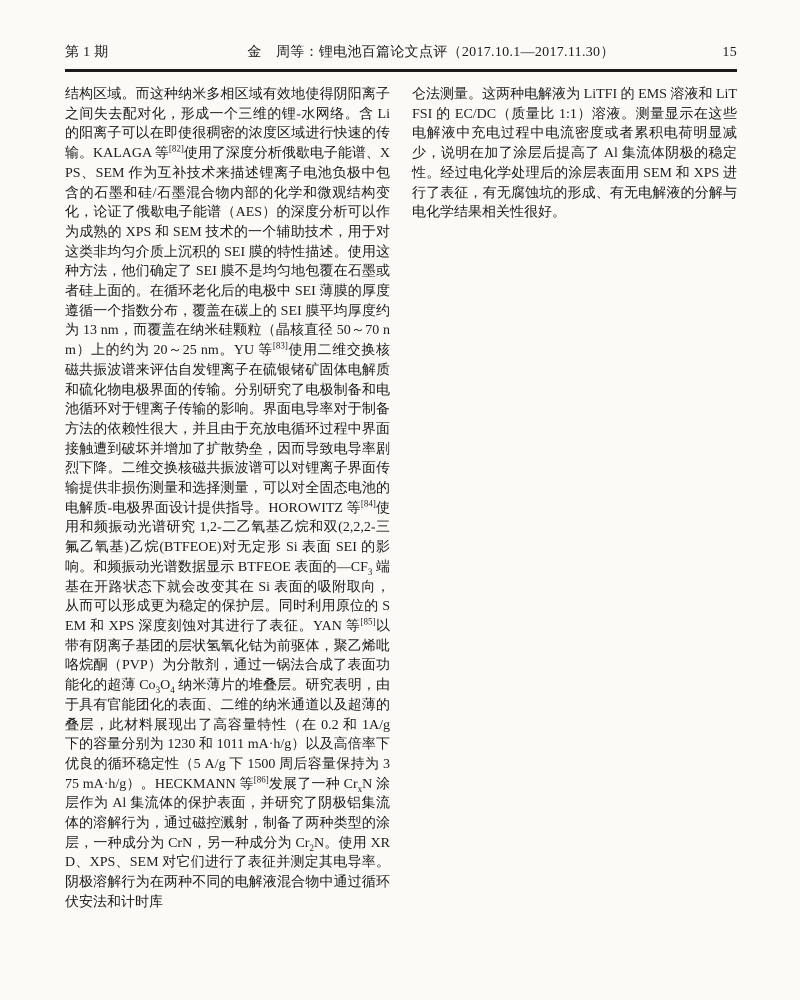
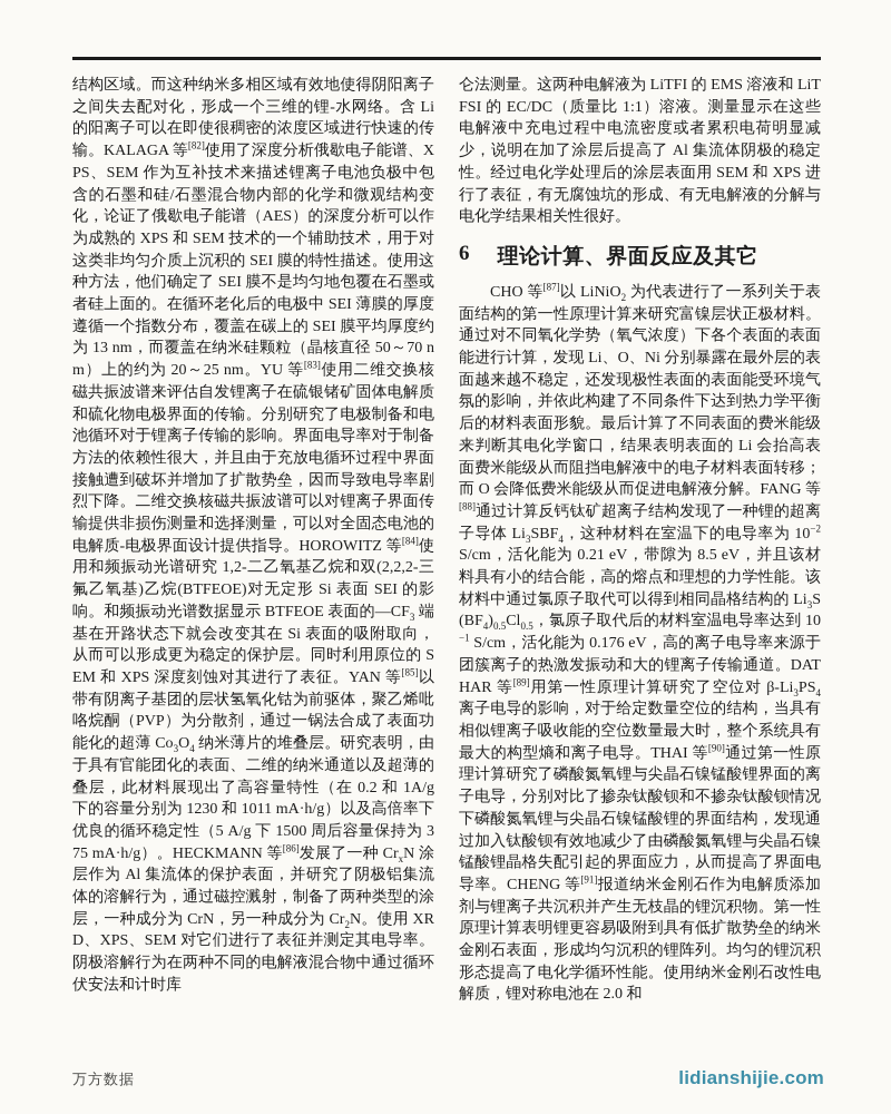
- 第 1 期
- 金 周等：锂电池百篇论文点评（2017.10.1—2017.11.30）
- 15
  结构区域。而这种纳米多相区域有效地使得阴阳离子之间失去配对化，形成一个三维的锂-水网络。含 Li 的阳离子可以在即使很稠密的浓度区域进行快速的传输。KALAGA 等[82]使用了深度分析俄歇电子能谱、XPS、SEM 作为互补技术来描述锂离子电池负极中包含的石墨和硅/石墨混合物内部的化学和微观结构变化，论证了俄歇电子能谱（AES）的深度分析可以作为成熟的 XPS 和 SEM 技术的一个辅助技术，用于对这类非均匀介质上沉积的 SEI 膜的特性描述。使用这种方法，他们确定了 SEI 膜不是均匀地包覆在石墨或者硅上面的。在循环老化后的电极中 SEI 薄膜的厚度遵循一个指数分布，覆盖在碳上的 SEI 膜平均厚度约为 13 nm，而覆盖在纳米硅颗粒（晶核直径 50～70 nm）上的约为 20～25 nm。YU 等[83]使用二维交换核磁共振波谱来评估自发锂离子在硫银锗矿固体电解质和硫化物电极界面的传输。分别研究了电极制备和电池循环对于锂离子传输的影响。界面电导率对于制备方法的依赖性很大，并且由于充放电循环过程中界面接触遭到破坏并增加了扩散势垒，因而导致电导率剧烈下降。二维交换核磁共振波谱可以对锂离子界面传输提供非损伤测量和选择测量，可以对全固态电池的电解质-电极界面设计提供指导。HOROWITZ 等[84]使用和频振动光谱研究 1,2-二乙氧基乙烷和双(2,2,2-三氟乙氧基)乙烷(BTFEOE)对无定形 Si 表面 SEI 的影响。和频振动光谱数据显示 BTFEOE 表面的—CF3 端基在开路状态下就会改变其在 Si 表面的吸附取向，从而可以形成更为稳定的保护层。同时利用原位的 SEM 和 XPS 深度刻蚀对其进行了表征。YAN 等[85]以带有阴离子基团的层状氢氧化钴为前驱体，聚乙烯吡咯烷酮（PVP）为分散剂，通过一锅法合成了表面功能化的超薄 Co3O4 纳米薄片的堆叠层。研究表明，由于具有官能团化的表面、二维的纳米通道以及超薄的叠层，此材料展现出了高容量特性（在 0.2 和 1A/g 下的容量分别为 1230 和 1011 mA·h/g）以及高倍率下优良的循环稳定性（5 A/g 下 1500 周后容量保持为 375 mA·h/g）。HECKMANN 等[86]发展了一种 CrxN 涂层作为 Al 集流体的保护表面，并研究了阴极铝集流体的溶解行为，通过磁控溅射，制备了两种类型的涂层，一种成分为 CrN，另一种成分为 Cr2N。使用 XRD、XPS、SEM 对它们进行了表征并测定其电导率。阴极溶解行为在两种不同的电解液混合物中通过循环伏安法和计时库
  仑法测量。这两种电解液为 LiTFI 的 EMS 溶液和 LiTFSI 的 EC/DC（质量比 1:1）溶液。测量显示在这些电解液中充电过程中电流密度或者累积电荷明显减少，说明在加了涂层后提高了 Al 集流体阴极的稳定性。经过电化学处理后的涂层表面用 SEM 和 XPS 进行了表征，有无腐蚀坑的形成、有无电解液的分解与电化学结果相关性很好。
+ 6
+ 理论计算、界面反应及其它
+ CHO 等[87]以 LiNiO2 为代表进行了一系列关于表面结构的第一性原理计算来研究富镍层状正极材料。通过对不同氧化学势（氧气浓度）下各个表面的表面能进行计算，发现 Li、O、Ni 分别暴露在最外层的表面越来越不稳定，还发现极性表面的表面能受环境气氛的影响，并依此构建了不同条件下达到热力学平衡后的材料表面形貌。最后计算了不同表面的费米能级来判断其电化学窗口，结果表明表面的 Li 会抬高表面费米能级从而阻挡电解液中的电子材料表面转移；而 O 会降低费米能级从而促进电解液分解。FANG 等[88]通过计算反钙钛矿超离子结构发现了一种锂的超离子导体 Li3SBF4，这种材料在室温下的电导率为 10−2 S/cm，活化能为 0.21 eV，带隙为 8.5 eV，并且该材料具有小的结合能，高的熔点和理想的力学性能。该材料中通过氯原子取代可以得到相同晶格结构的 Li3S(BF4)0.5Cl0.5，氯原子取代后的材料室温电导率达到 10−1 S/cm，活化能为 0.176 eV，高的离子电导率来源于团簇离子的热激发振动和大的锂离子传输通道。DATHAR 等[89]用第一性原理计算研究了空位对 β-Li3PS4 离子电导的影响，对于给定数量空位的结构，当具有相似锂离子吸收能的空位数量最大时，整个系统具有最大的构型熵和离子电导。THAI 等[90]通过第一性原理计算研究了磷酸氮氧锂与尖晶石镍锰酸锂界面的离子电导，分别对比了掺杂钛酸钡和不掺杂钛酸钡情况下磷酸氮氧锂与尖晶石镍锰酸锂的界面结构，发现通过加入钛酸钡有效地减少了由磷酸氮氧锂与尖晶石镍锰酸锂晶格失配引起的界面应力，从而提高了界面电导率。CHENG 等[91]报道纳米金刚石作为电解质添加剂与锂离子共沉积并产生无枝晶的锂沉积物。第一性原理计算表明锂更容易吸附到具有低扩散势垒的纳米金刚石表面，形成均匀沉积的锂阵列。均匀的锂沉积形态提高了电化学循环性能。使用纳米金刚石改性电解质，锂对称电池在 2.0 和
+ 万方数据
+ lidianshijie.com
